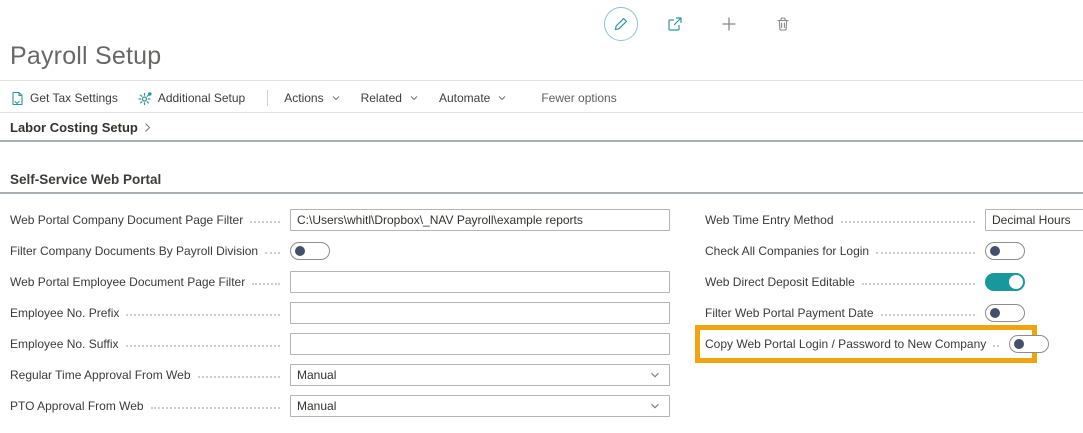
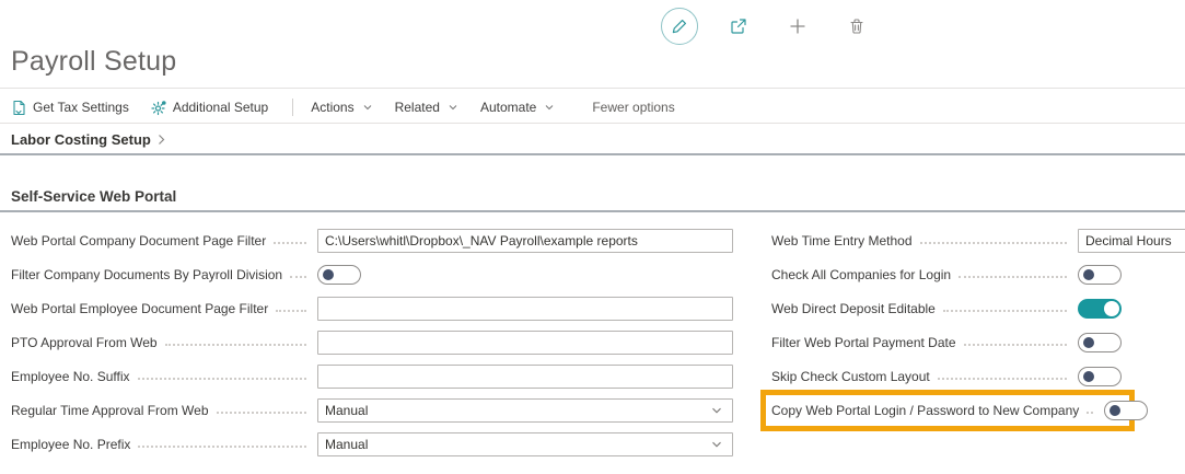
  Payroll Setup
  Get Tax Settings
  Additional Setup
  Actions
  Related
  Automate
  Fewer options
  Labor Costing Setup
  Self-Service Web Portal
  Web Portal Company Document Page Filter
  C:\Users\whitl\Dropbox\_NAV Payroll\example reports
  Filter Company Documents By Payroll Division
  Web Portal Employee Document Page Filter
- Employee No. Prefix
+ PTO Approval From Web
  Employee No. Suffix
  Regular Time Approval From Web
  Manual
- PTO Approval From Web
+ Employee No. Prefix
  Manual
  Web Time Entry Method
  Decimal Hours
  Check All Companies for Login
  Web Direct Deposit Editable
  Filter Web Portal Payment Date
+ Skip Check Custom Layout
  Copy Web Portal Login / Password to New Company
